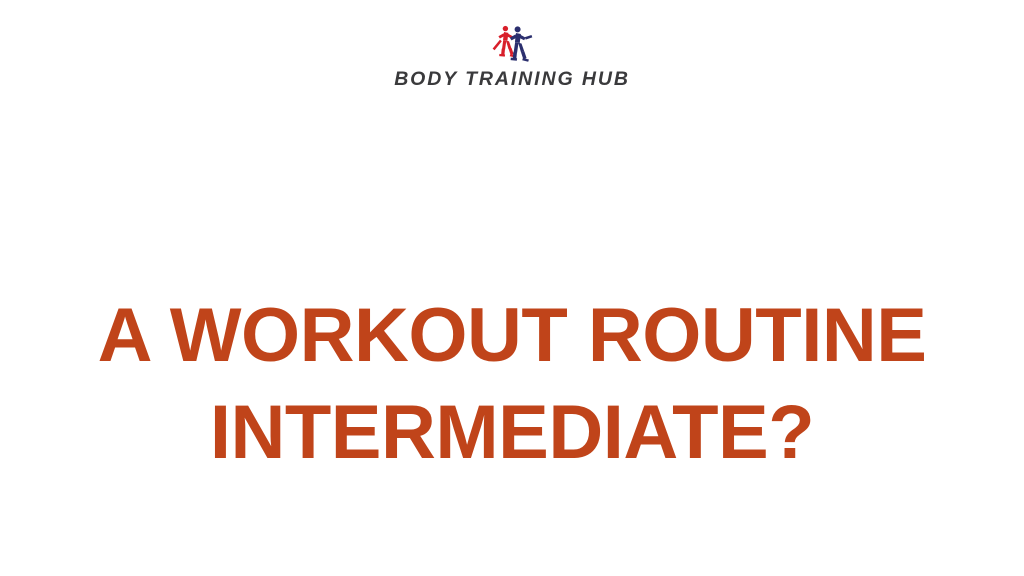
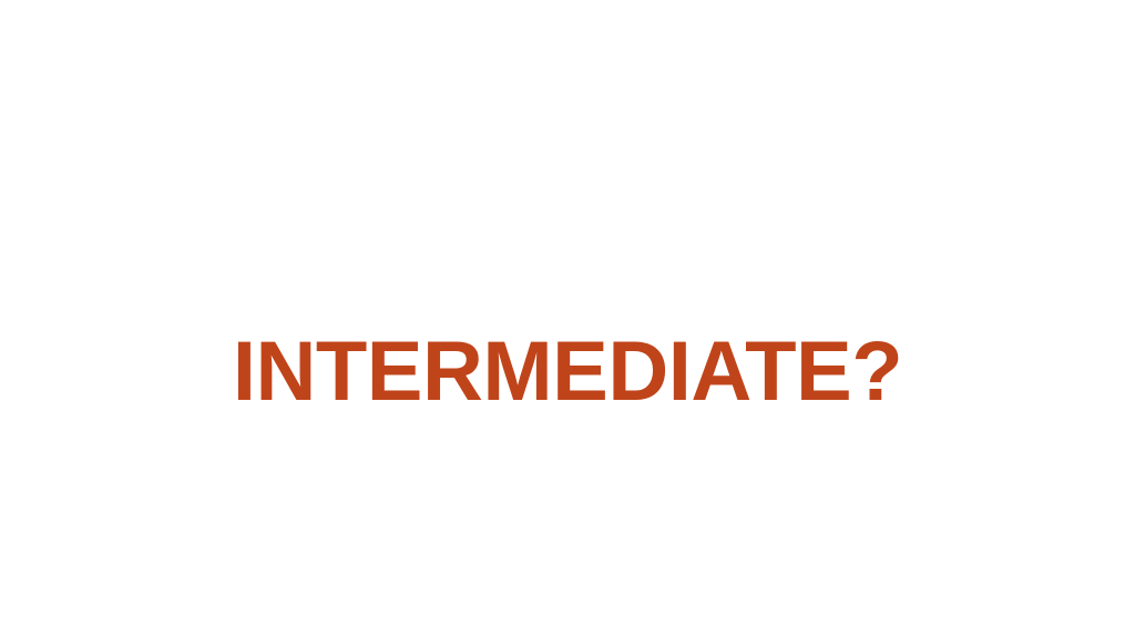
- BODY TRAINING HUB
- A WORKOUT ROUTINE
  INTERMEDIATE?
